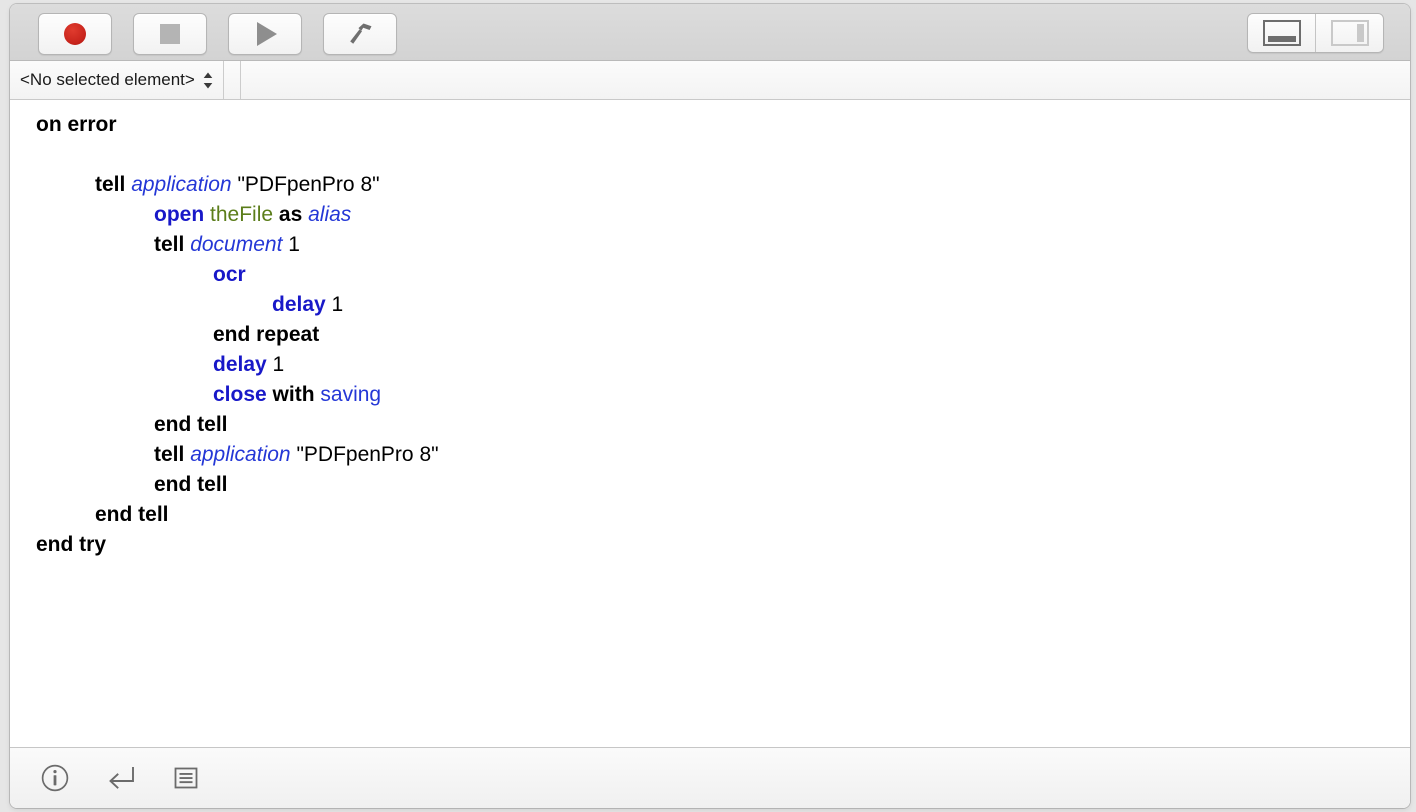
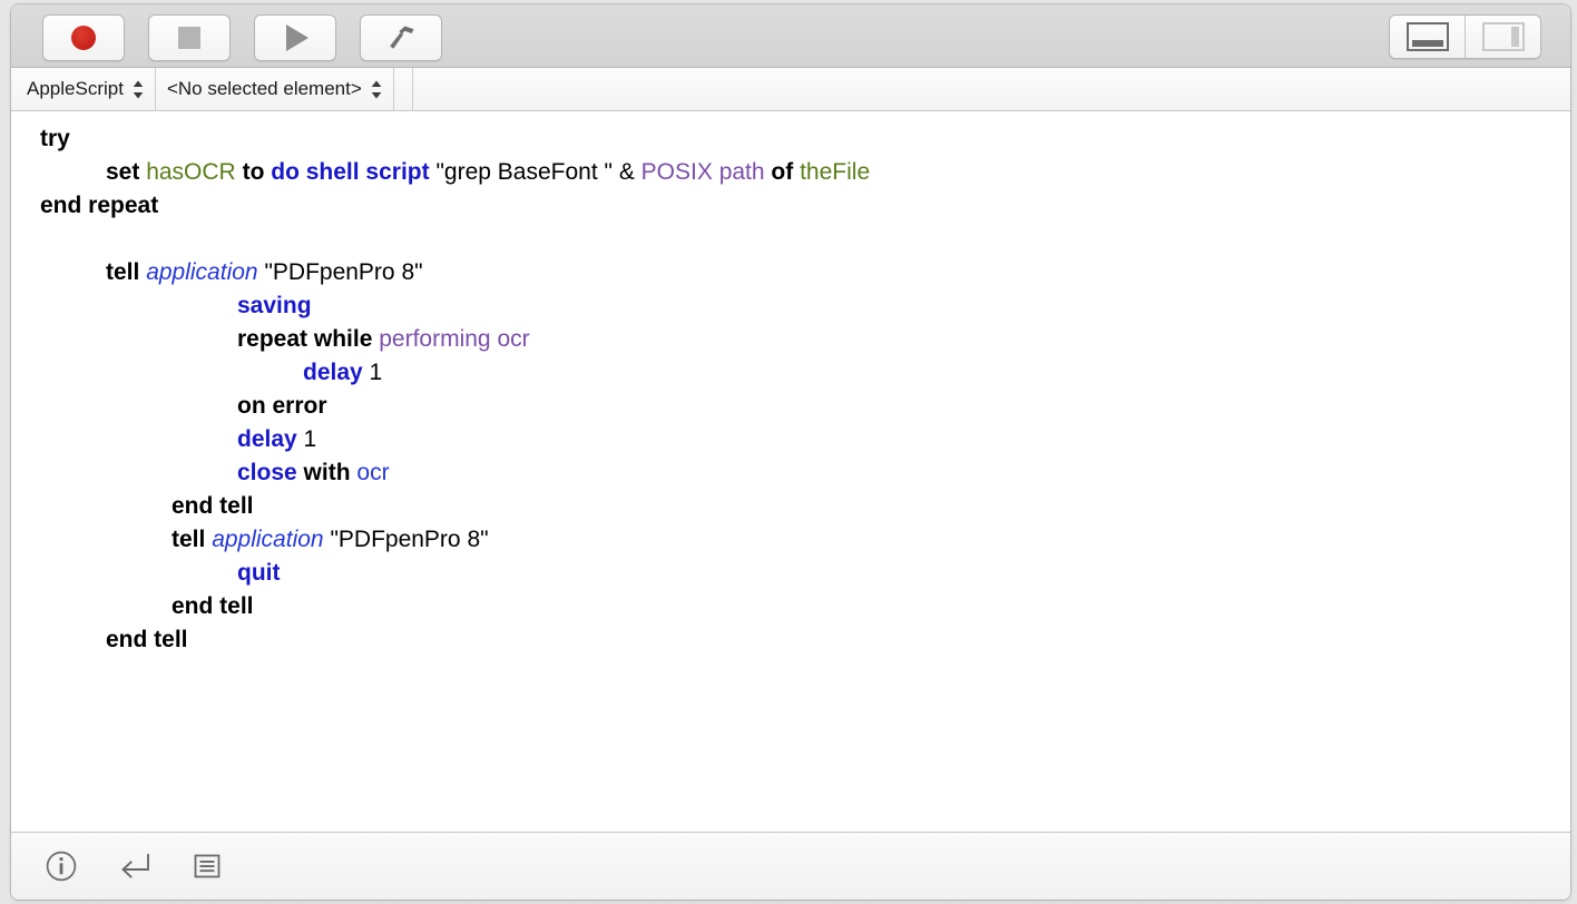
+ AppleScript
  <No selected element>
+ try
+ set hasOCR to do shell script "grep BaseFont " & POSIX path of theFile
- on error
+ end repeat
  tell application "PDFpenPro 8"
- open theFile as alias
- tell document 1
- ocr
+ saving
+ repeat while performing ocr
  delay 1
- end repeat
+ on error
  delay 1
- close with saving
+ close with ocr
  end tell
  tell application "PDFpenPro 8"
+ quit
  end tell
  end tell
- end try
